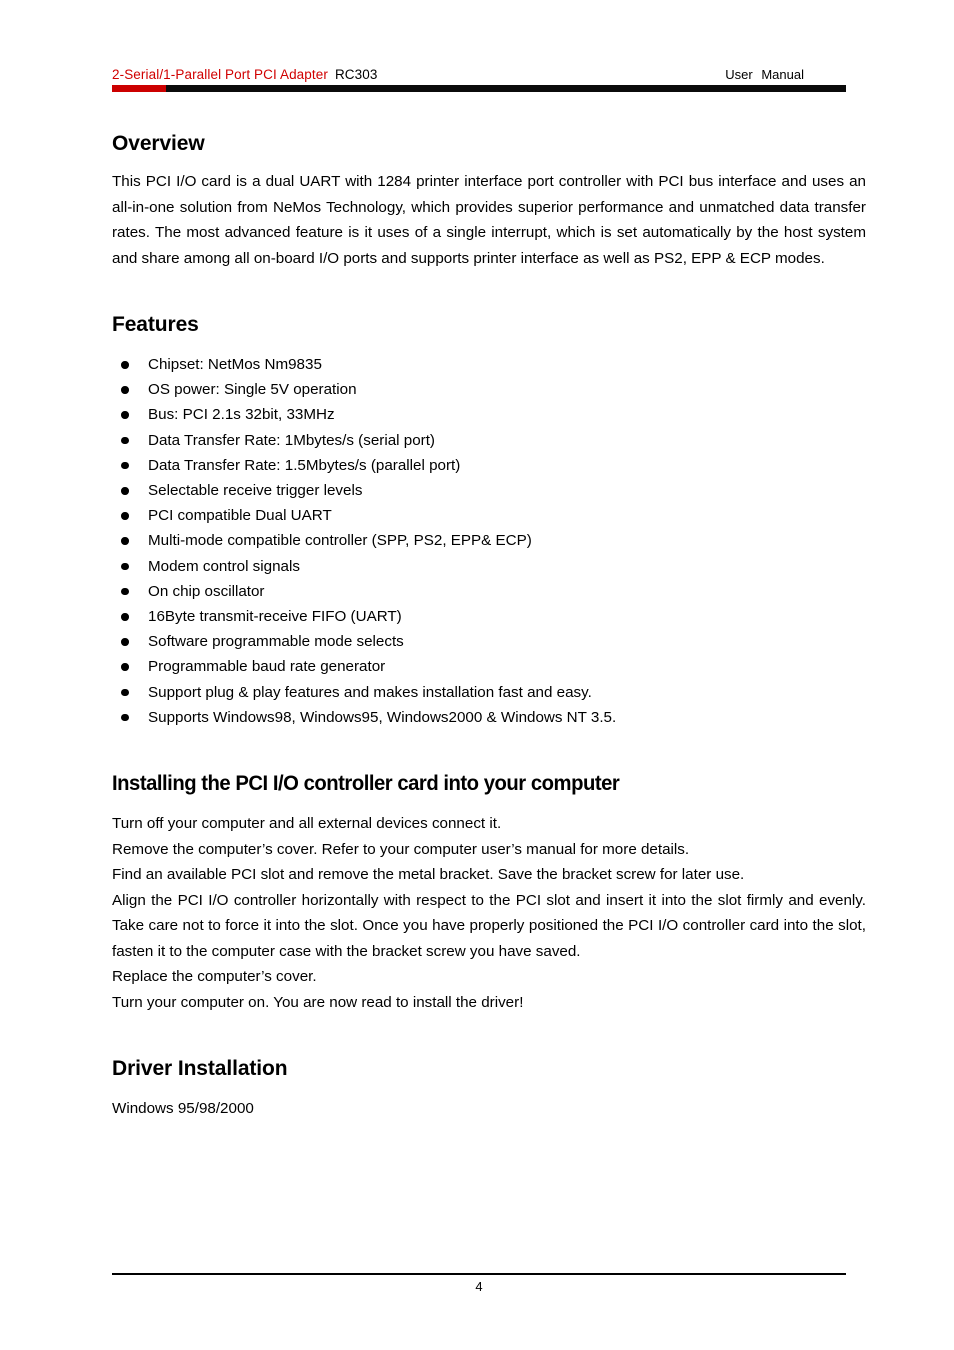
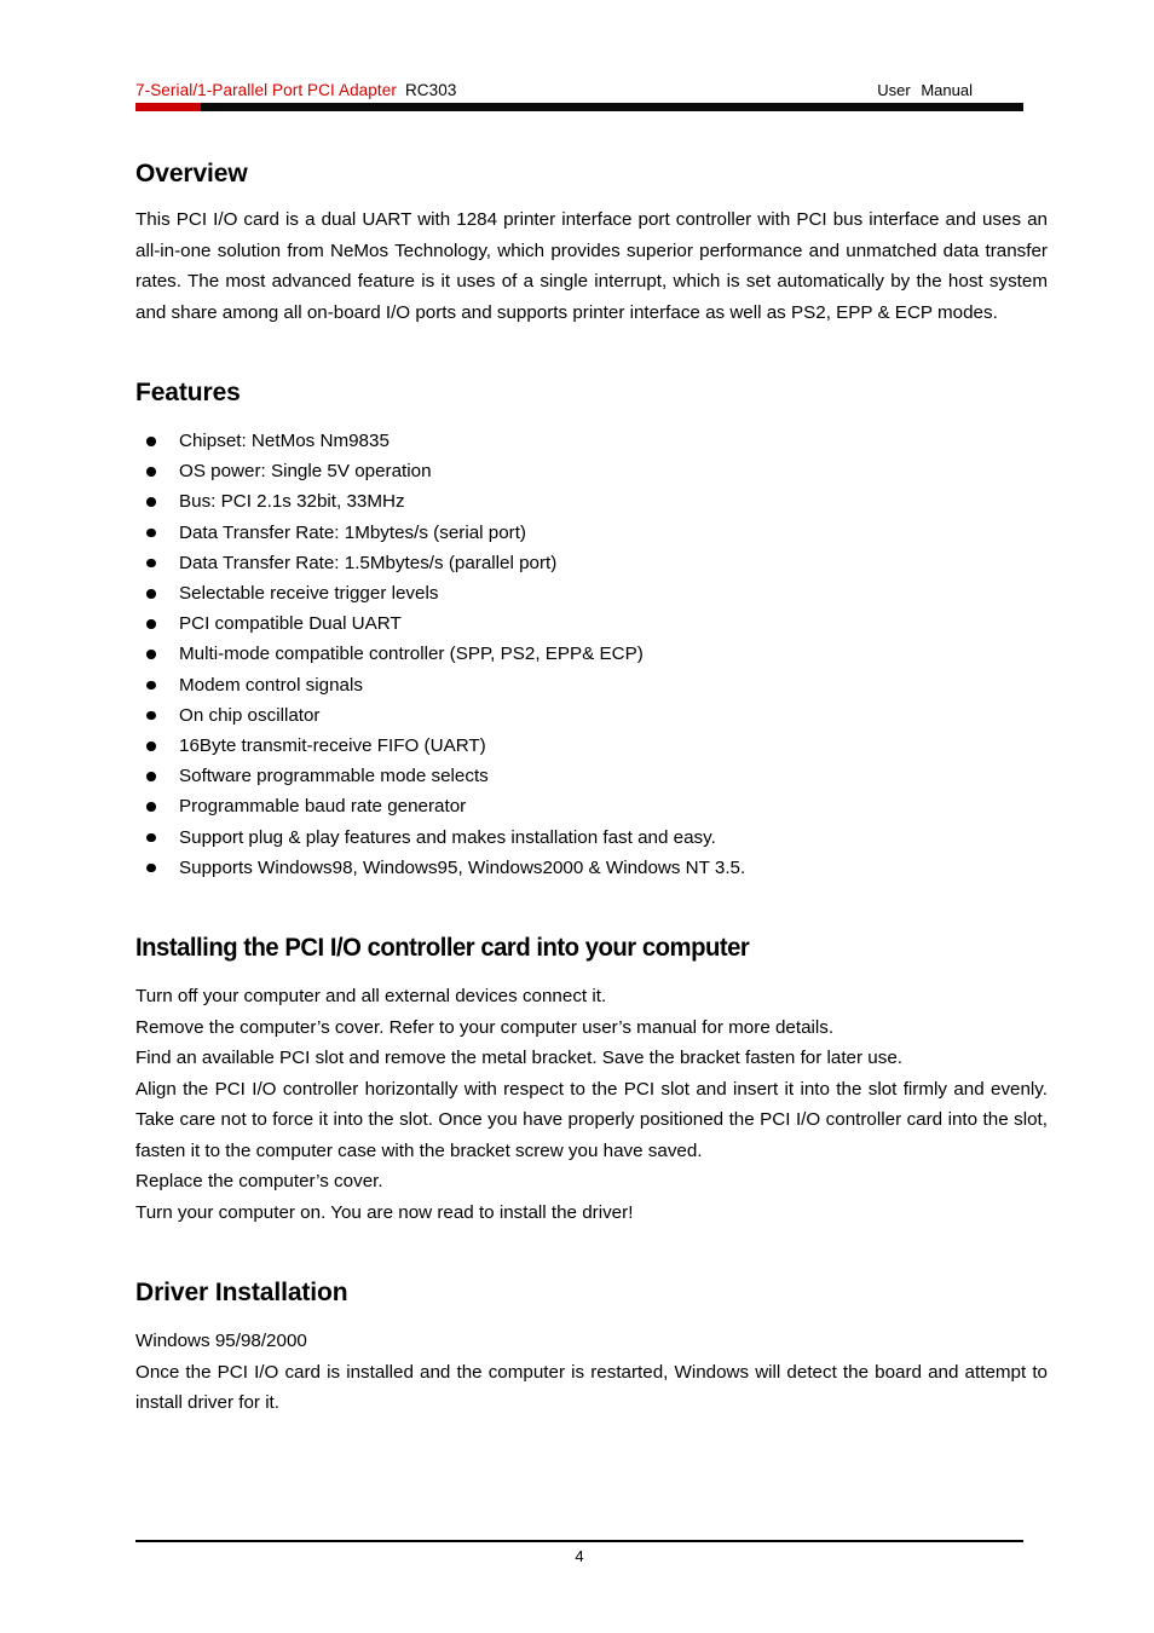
- 2-Serial/1-Parallel Port PCI Adapter RC303
+ 7-Serial/1-Parallel Port PCI Adapter RC303
  User Manual
  Overview
  This PCI I/O card is a dual UART with 1284 printer interface port controller with PCI bus interface and uses an all-in-one solution from NeMos Technology, which provides superior performance and unmatched data transfer rates. The most advanced feature is it uses of a single interrupt, which is set automatically by the host system and share among all on-board I/O ports and supports printer interface as well as PS2, EPP & ECP modes.
  Features
  Chipset: NetMos Nm9835
  OS power: Single 5V operation
  Bus: PCI 2.1s 32bit, 33MHz
  Data Transfer Rate: 1Mbytes/s (serial port)
  Data Transfer Rate: 1.5Mbytes/s (parallel port)
  Selectable receive trigger levels
  PCI compatible Dual UART
  Multi-mode compatible controller (SPP, PS2, EPP& ECP)
  Modem control signals
  On chip oscillator
  16Byte transmit-receive FIFO (UART)
  Software programmable mode selects
  Programmable baud rate generator
  Support plug & play features and makes installation fast and easy.
  Supports Windows98, Windows95, Windows2000 & Windows NT 3.5.
  Installing the PCI I/O controller card into your computer
  Turn off your computer and all external devices connect it.
  Remove the computer’s cover. Refer to your computer user’s manual for more details.
- Find an available PCI slot and remove the metal bracket. Save the bracket screw for later use.
+ Find an available PCI slot and remove the metal bracket. Save the bracket fasten for later use.
  Align the PCI I/O controller horizontally with respect to the PCI slot and insert it into the slot firmly and evenly. Take care not to force it into the slot. Once you have properly positioned the PCI I/O controller card into the slot, fasten it to the computer case with the bracket screw you have saved.
  Replace the computer’s cover.
  Turn your computer on. You are now read to install the driver!
  Driver Installation
  Windows 95/98/2000
+ Once the PCI I/O card is installed and the computer is restarted, Windows will detect the board and attempt to install driver for it.
  4
